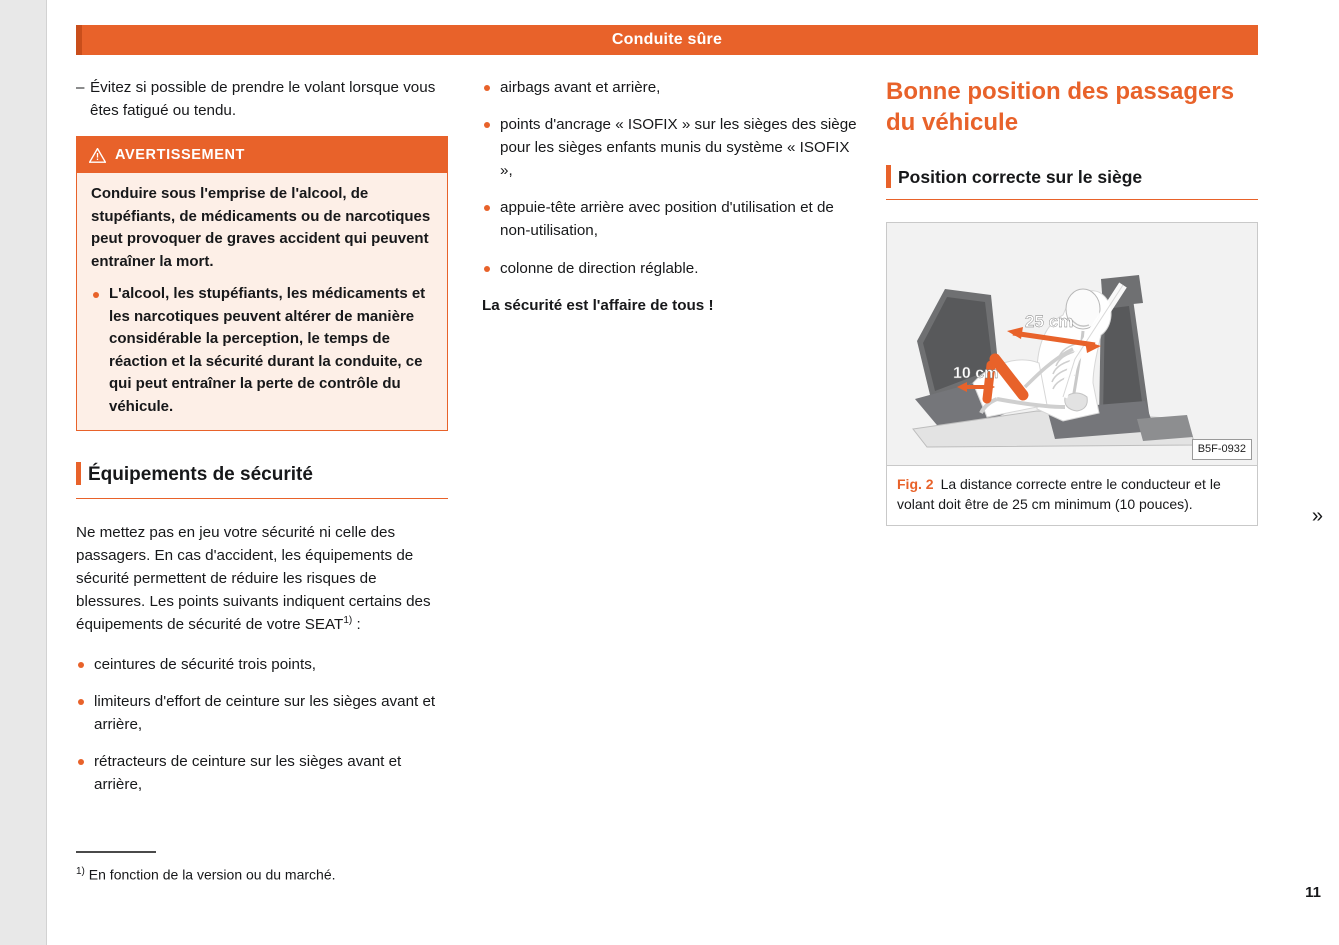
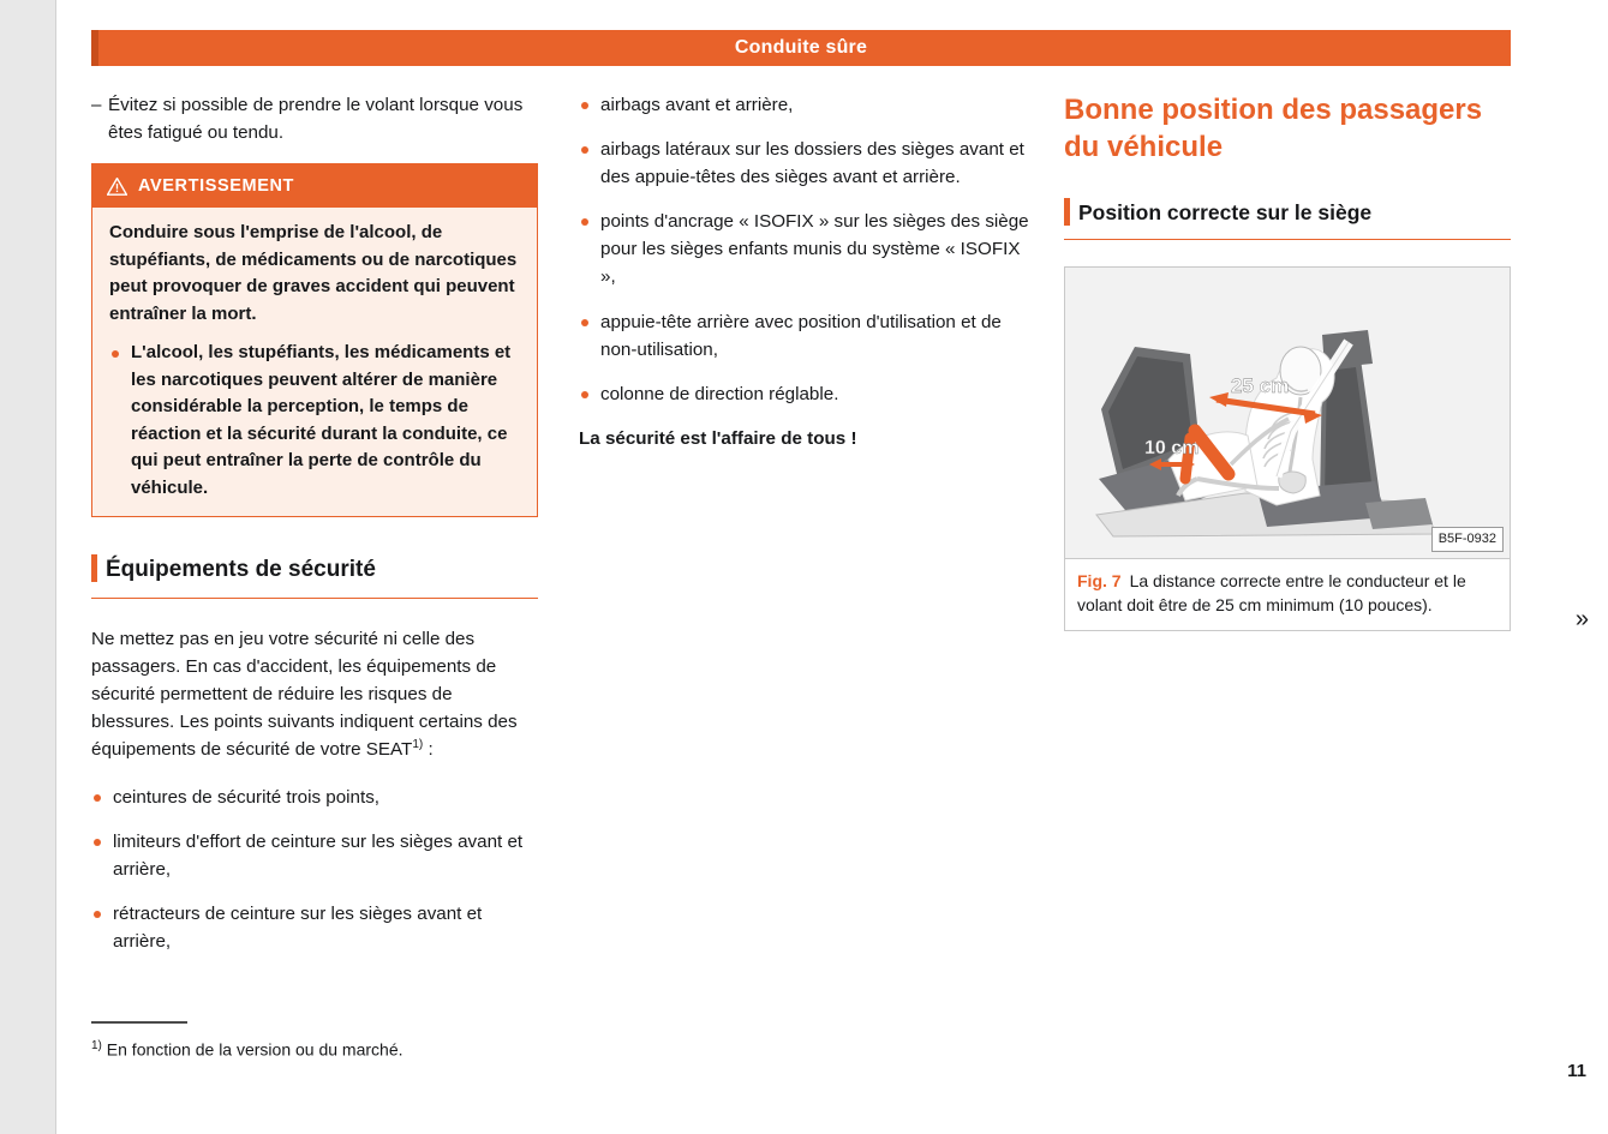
  Conduite sûre
  –
  Évitez si possible de prendre le volant lorsque vous êtes fatigué ou tendu.
  AVERTISSEMENT
  Conduire sous l'emprise de l'alcool, de stupéfiants, de médicaments ou de narcotiques peut provoquer de graves accident qui peuvent entraîner la mort.
  L'alcool, les stupéfiants, les médicaments et les narcotiques peuvent altérer de manière considérable la perception, le temps de réaction et la sécurité durant la conduite, ce qui peut entraîner la perte de contrôle du véhicule.
  Équipements de sécurité
  Ne mettez pas en jeu votre sécurité ni celle des passagers. En cas d'accident, les équipements de sécurité permettent de réduire les risques de blessures. Les points suivants indiquent certains des équipements de sécurité de votre SEAT1) :
  ceintures de sécurité trois points,
  limiteurs d'effort de ceinture sur les sièges avant et arrière,
  rétracteurs de ceinture sur les sièges avant et arrière,
  airbags avant et arrière,
+ airbags latéraux sur les dossiers des sièges avant et des appuie-têtes des sièges avant et arrière.
  points d'ancrage « ISOFIX » sur les sièges des siège pour les sièges enfants munis du système « ISOFIX »,
  appuie-tête arrière avec position d'utilisation et de non-utilisation,
  colonne de direction réglable.
  La sécurité est l'affaire de tous !
  Bonne position des passagers du véhicule
  Position correcte sur le siège
  25 cm
  10 cm
  B5F-0932
- Fig. 2 La distance correcte entre le conducteur et le volant doit être de 25 cm minimum (10 pouces).
+ Fig. 7 La distance correcte entre le conducteur et le volant doit être de 25 cm minimum (10 pouces).
  1) En fonction de la version ou du marché.
  »
  11
